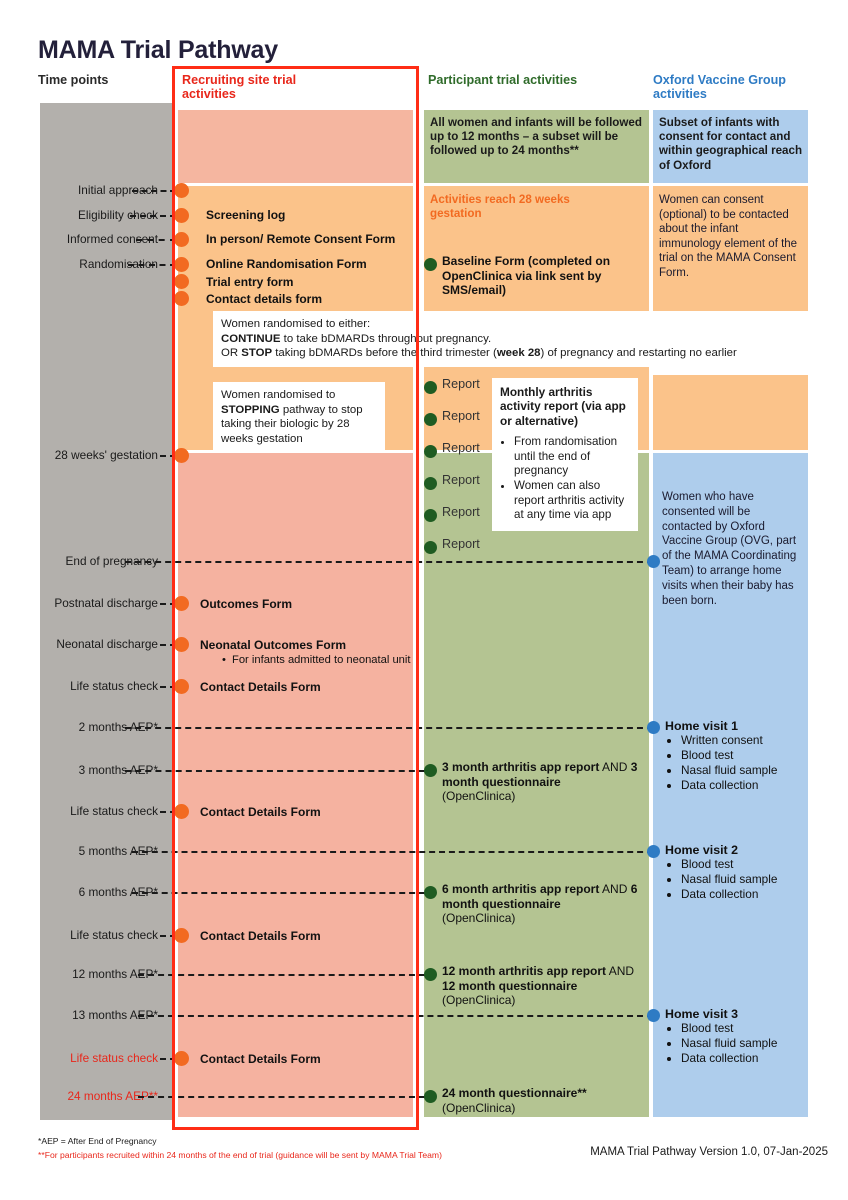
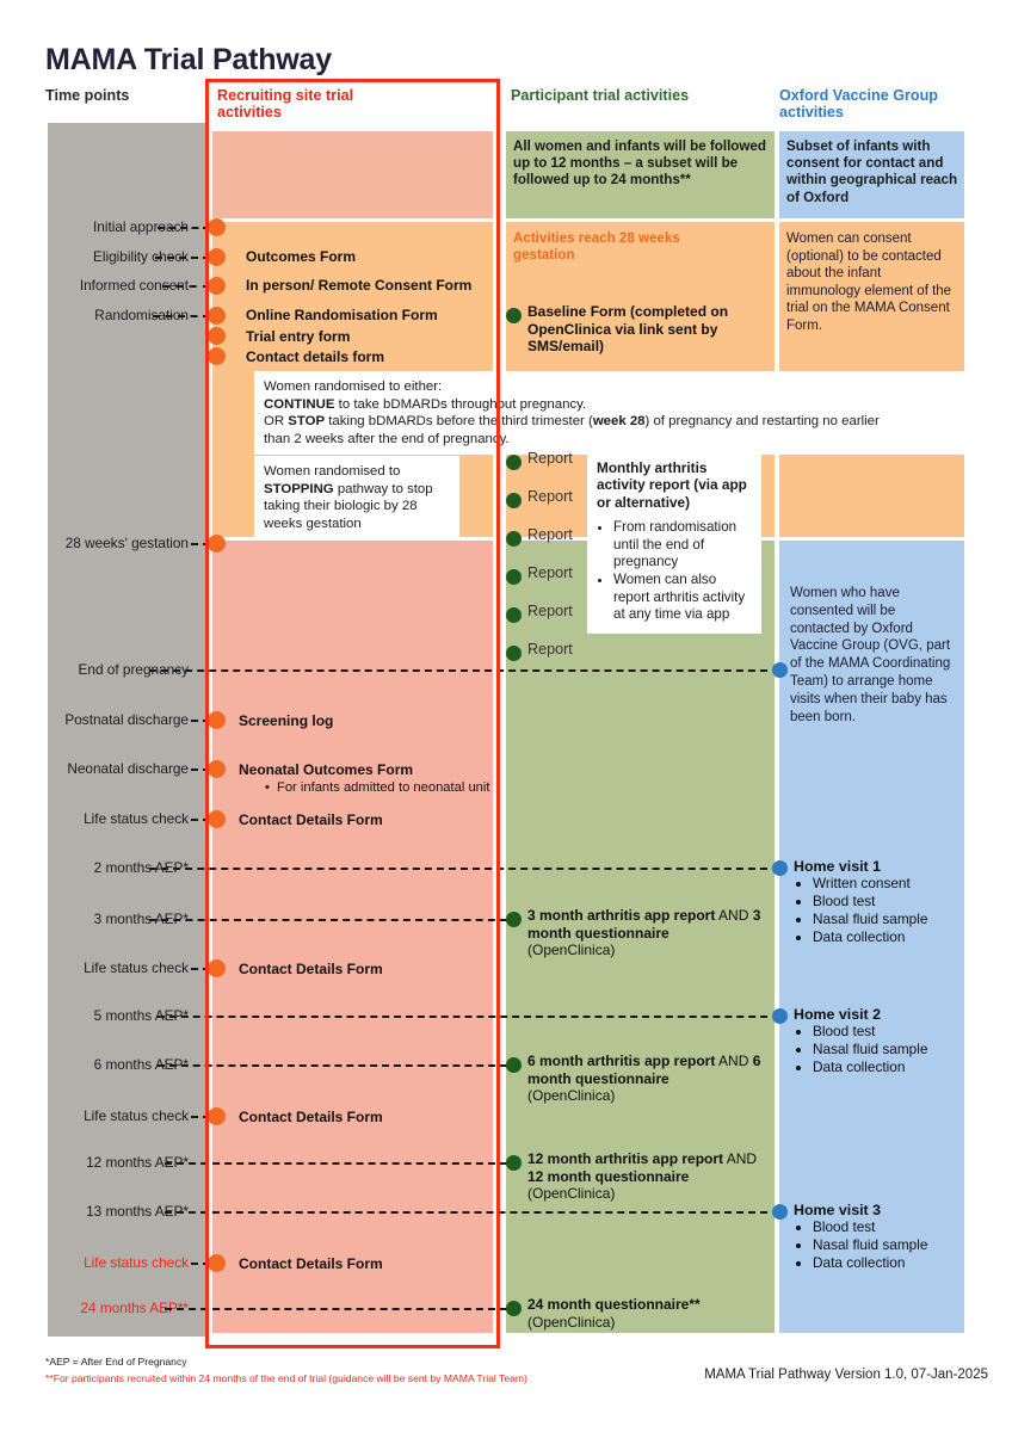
  MAMA Trial Pathway
  Time points
  Recruiting site trial activities
  Participant trial activities
  Oxford Vaccine Group activities
  All women and infants will be followed up to 12 months – a subset will be followed up to 24 months**
  Subset of infants with consent for contact and within geographical reach of Oxford
  Activities reach 28 weeks gestation
  Women can consent (optional) to be contacted about the infant immunology element of the trial on the MAMA Consent Form.
  Initial approach
  Eligibility check
  Informed consent
  Randomisation
  28 weeks' gestation
  End of pregnancy
  Postnatal discharge
  Neonatal discharge
  Life status check
  2 months AEP*
  3 months AEP*
  Life status check
  5 months AEP*
  6 months AEP*
  Life status check
  12 months AEP*
  13 months AEP*
  Life status check
  24 months AEP**
- Screening log
+ Outcomes Form
  In person/ Remote Consent Form
  Online Randomisation Form
  Trial entry form
  Contact details form
- Outcomes Form
+ Screening log
  Neonatal Outcomes Form
  • For infants admitted to neonatal unit
  Contact Details Form
  Contact Details Form
  Contact Details Form
  Contact Details Form
  Women randomised to either:
  CONTINUE to take bDMARDs throughout pregnancy.
  OR STOP taking bDMARDs before the third trimester (week 28) of pregnancy and restarting no earlier
+ than 2 weeks after the end of pregnancy.
  Women randomised to STOPPING pathway to stop taking their biologic by 28 weeks gestation
  Baseline Form (completed on OpenClinica via link sent by SMS/email)
  Report
  Report
  Report
  Report
  Report
  Report
  Monthly arthritis activity report (via app or alternative)
  From randomisation until the end of pregnancy
  Women can also report arthritis activity at any time via app
  Women who have consented will be contacted by Oxford Vaccine Group (OVG, part of the MAMA Coordinating Team) to arrange home visits when their baby has been born.
  3 month arthritis app report AND 3 month questionnaire
  (OpenClinica)
  6 month arthritis app report AND 6 month questionnaire
  (OpenClinica)
  12 month arthritis app report AND 12 month questionnaire
  (OpenClinica)
  24 month questionnaire**
  (OpenClinica)
  Home visit 1
  Written consent
  Blood test
  Nasal fluid sample
  Data collection
  Home visit 2
  Blood test
  Nasal fluid sample
  Data collection
  Home visit 3
  Blood test
  Nasal fluid sample
  Data collection
  *AEP = After End of Pregnancy
  **For participants recruited within 24 months of the end of trial (guidance will be sent by MAMA Trial Team)
  MAMA Trial Pathway Version 1.0, 07-Jan-2025
